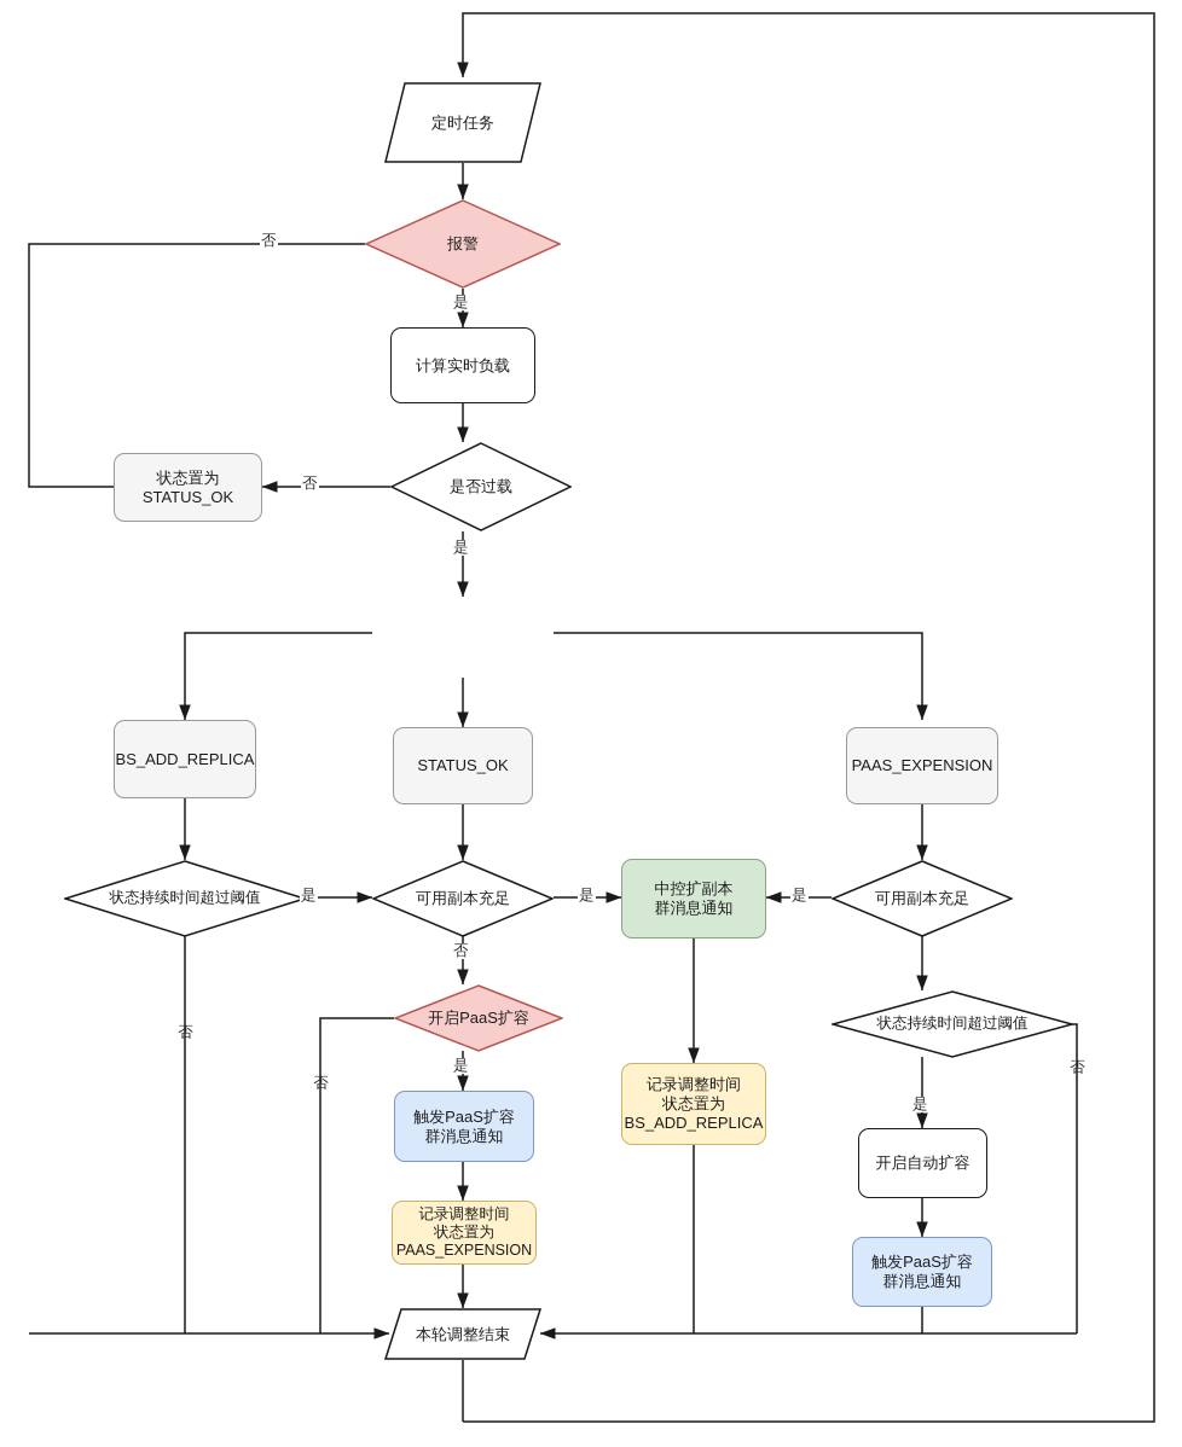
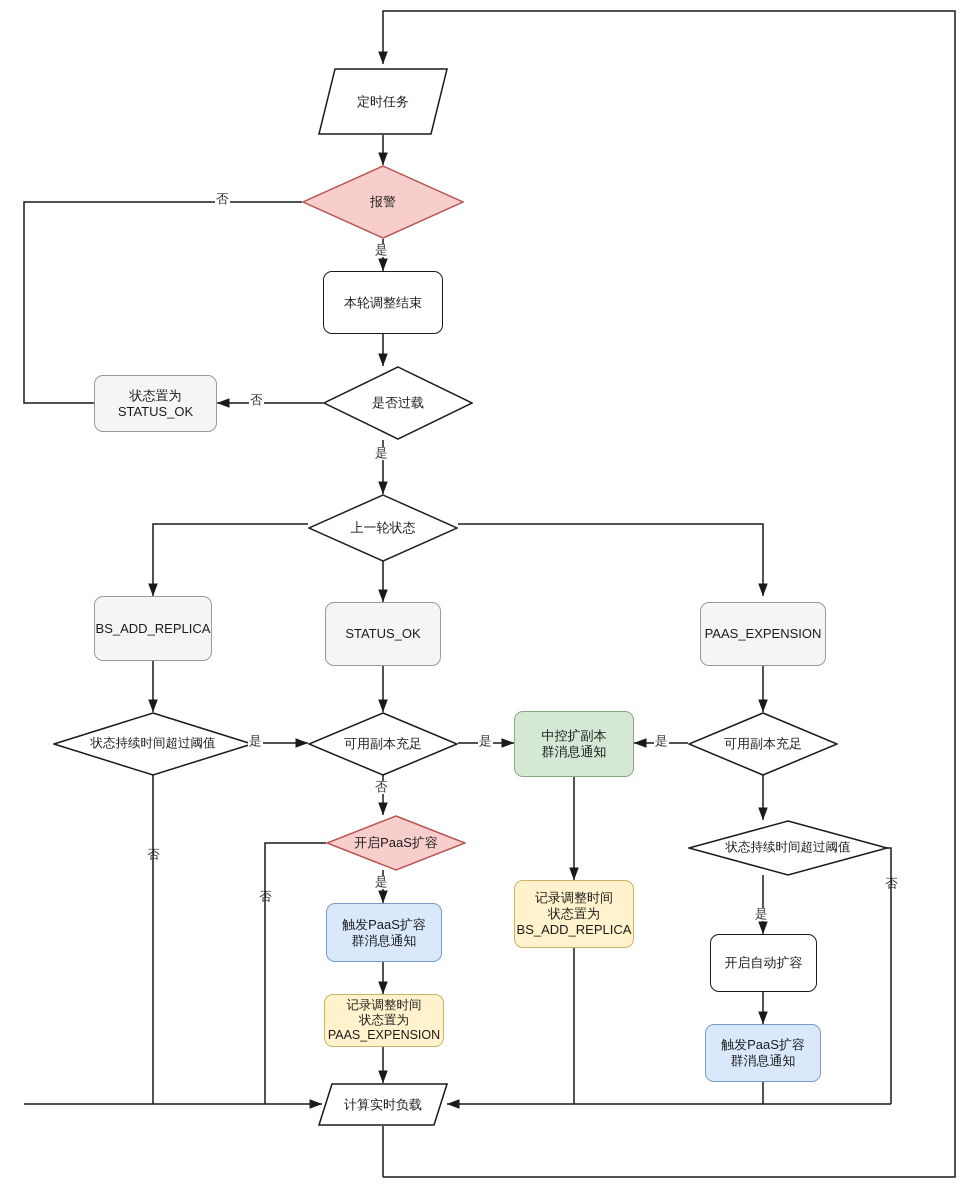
  否
  是
  否
  是
  是
  是
  否
  是
  是
  是
  定时任务
  报警
- 计算实时负载
+ 本轮调整结束
  是否过载
  状态置为
  STATUS_OK
+ 上一轮状态
  BS_ADD_REPLICA
  STATUS_OK
  PAAS_EXPENSION
  状态持续时间超过阈值
  可用副本充足
  中控扩副本
  群消息通知
  可用副本充足
  开启PaaS扩容
  状态持续时间超过阈值
  触发PaaS扩容
  群消息通知
  记录调整时间
  状态置为
  BS_ADD_REPLICA
  开启自动扩容
  记录调整时间
  状态置为
  PAAS_EXPENSION
  触发PaaS扩容
  群消息通知
- 本轮调整结束
+ 计算实时负载
